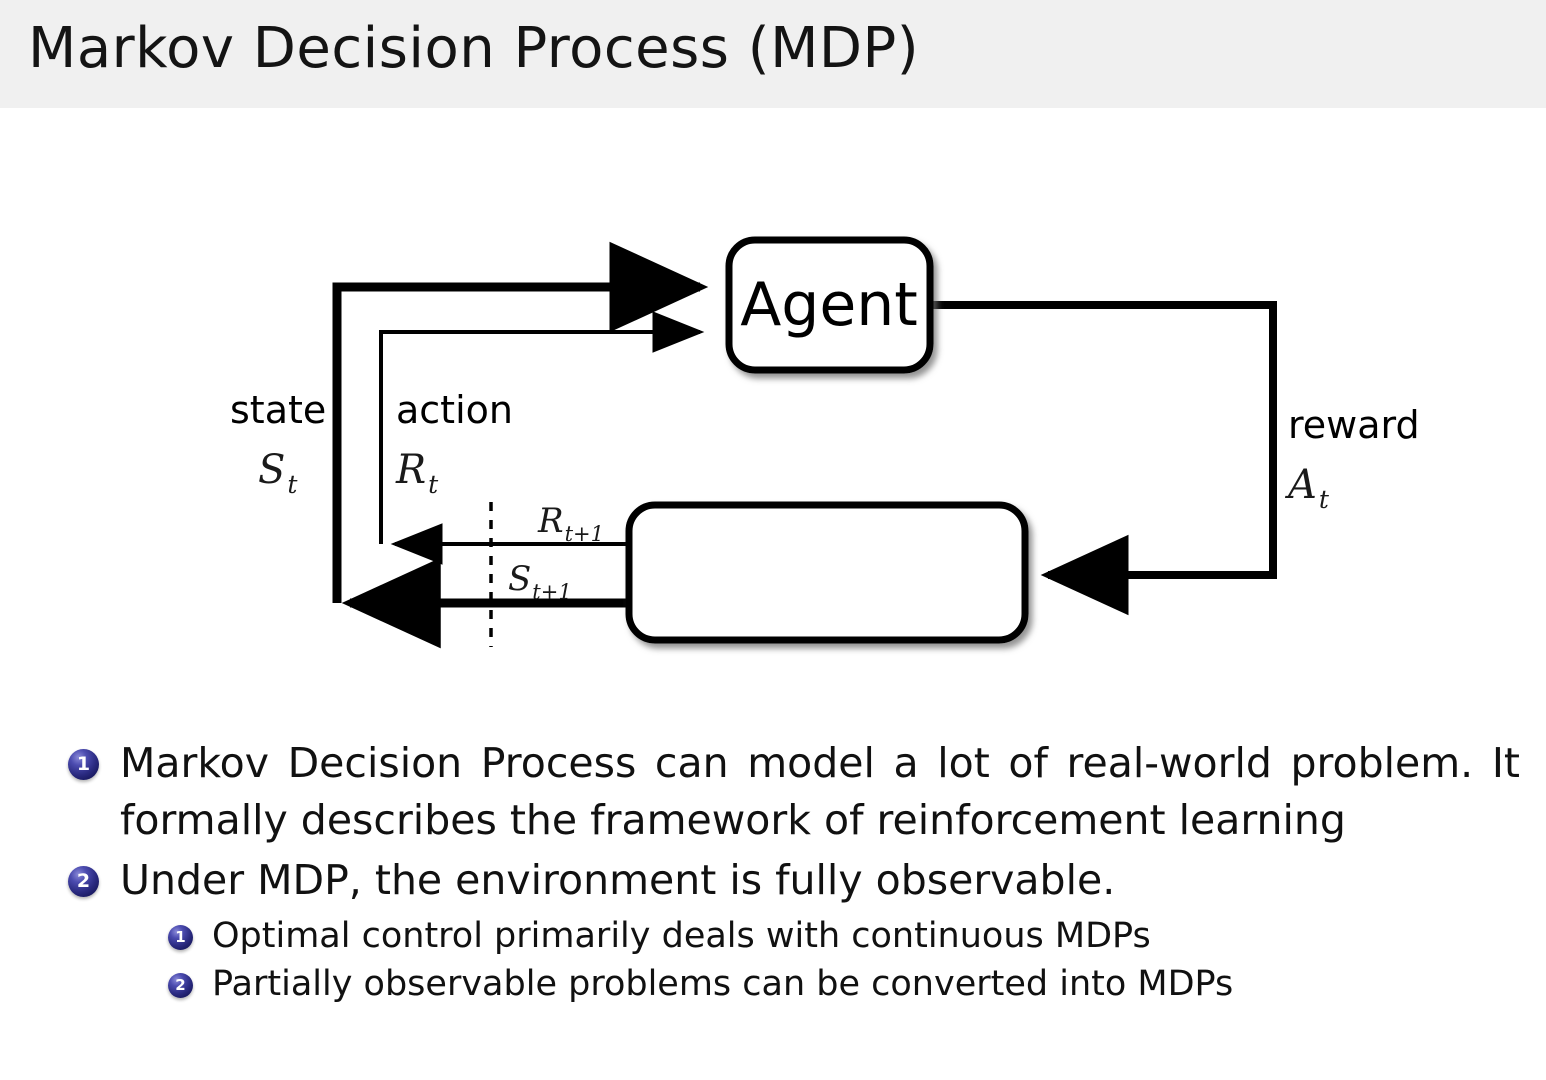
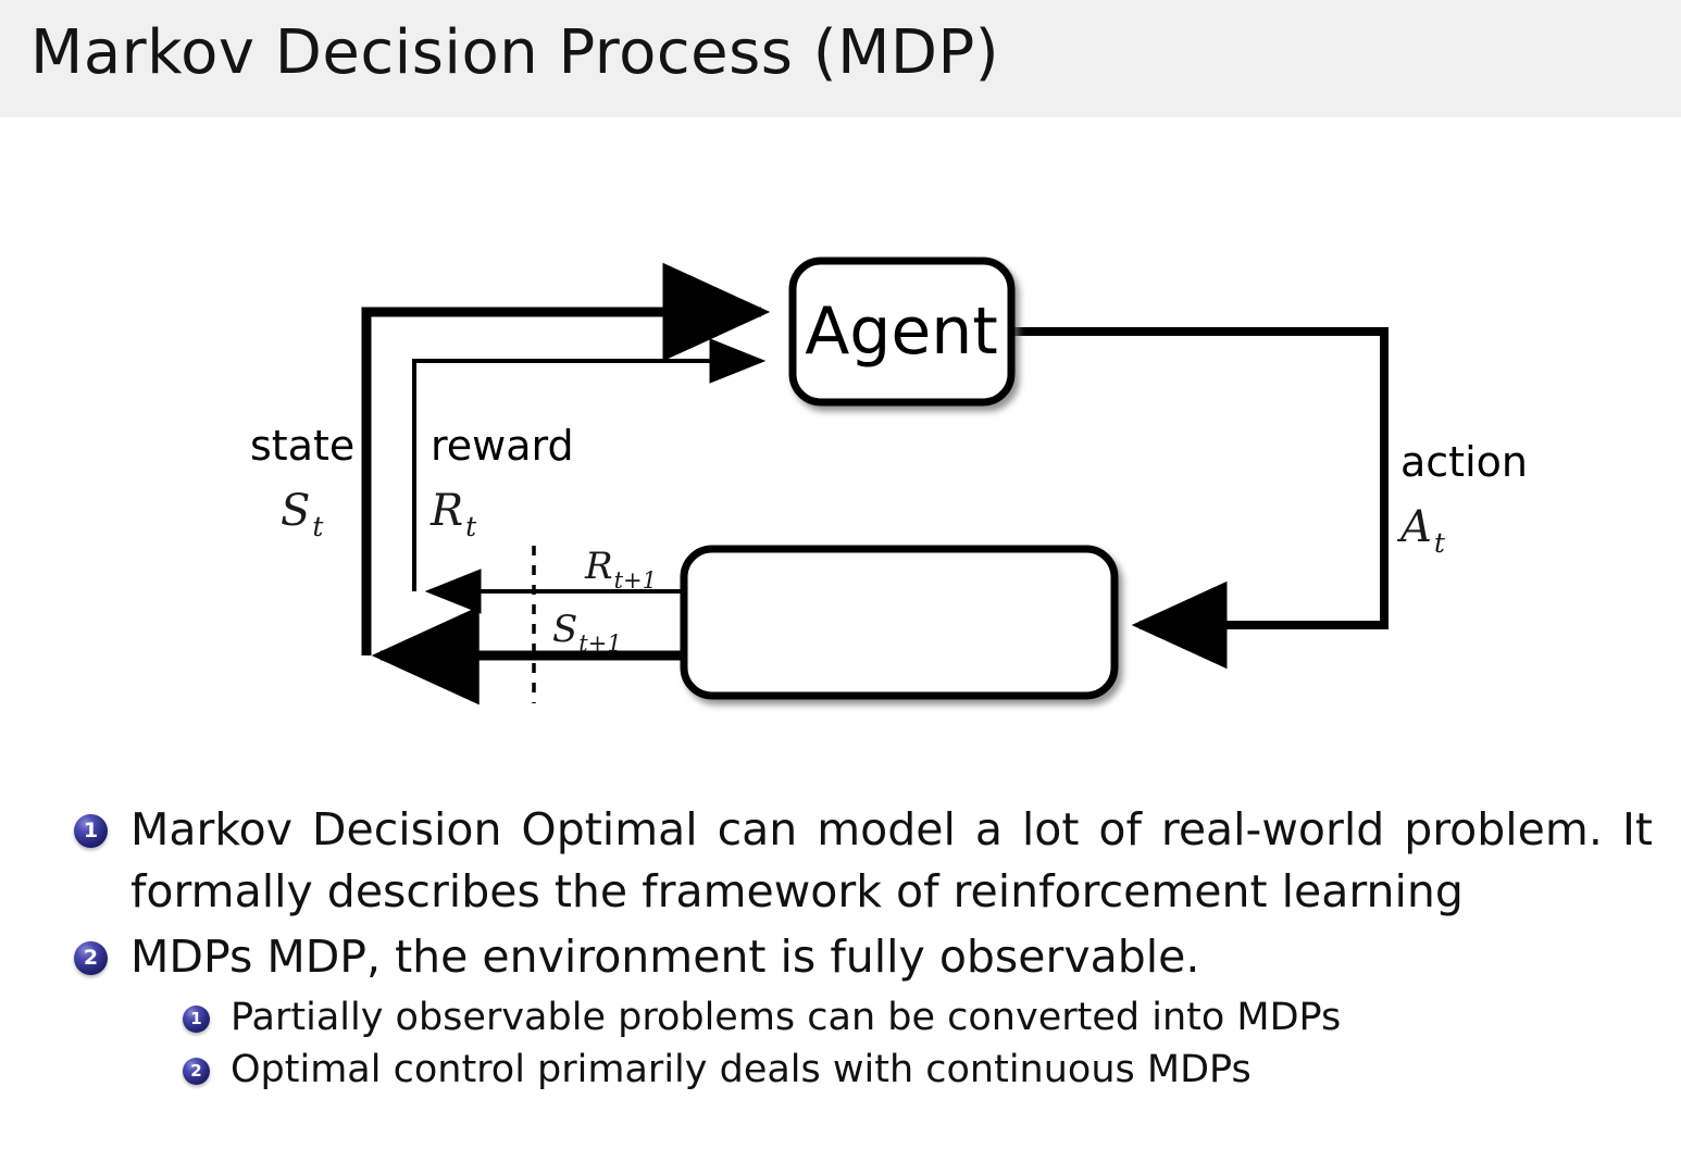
  Markov Decision Process (MDP)
  Agent
  state
  St
- action
+ reward
  Rt
- reward
+ action
  At
  Rt+1
  St+1
  1
- Markov Decision Process can model a lot of real-world problem. It formally describes the framework of reinforcement learning
+ Markov Decision Optimal can model a lot of real-world problem. It formally describes the framework of reinforcement learning
  2
- Under MDP, the environment is fully observable.
+ MDPs MDP, the environment is fully observable.
  1
- Optimal control primarily deals with continuous MDPs
+ Partially observable problems can be converted into MDPs
  2
- Partially observable problems can be converted into MDPs
+ Optimal control primarily deals with continuous MDPs
